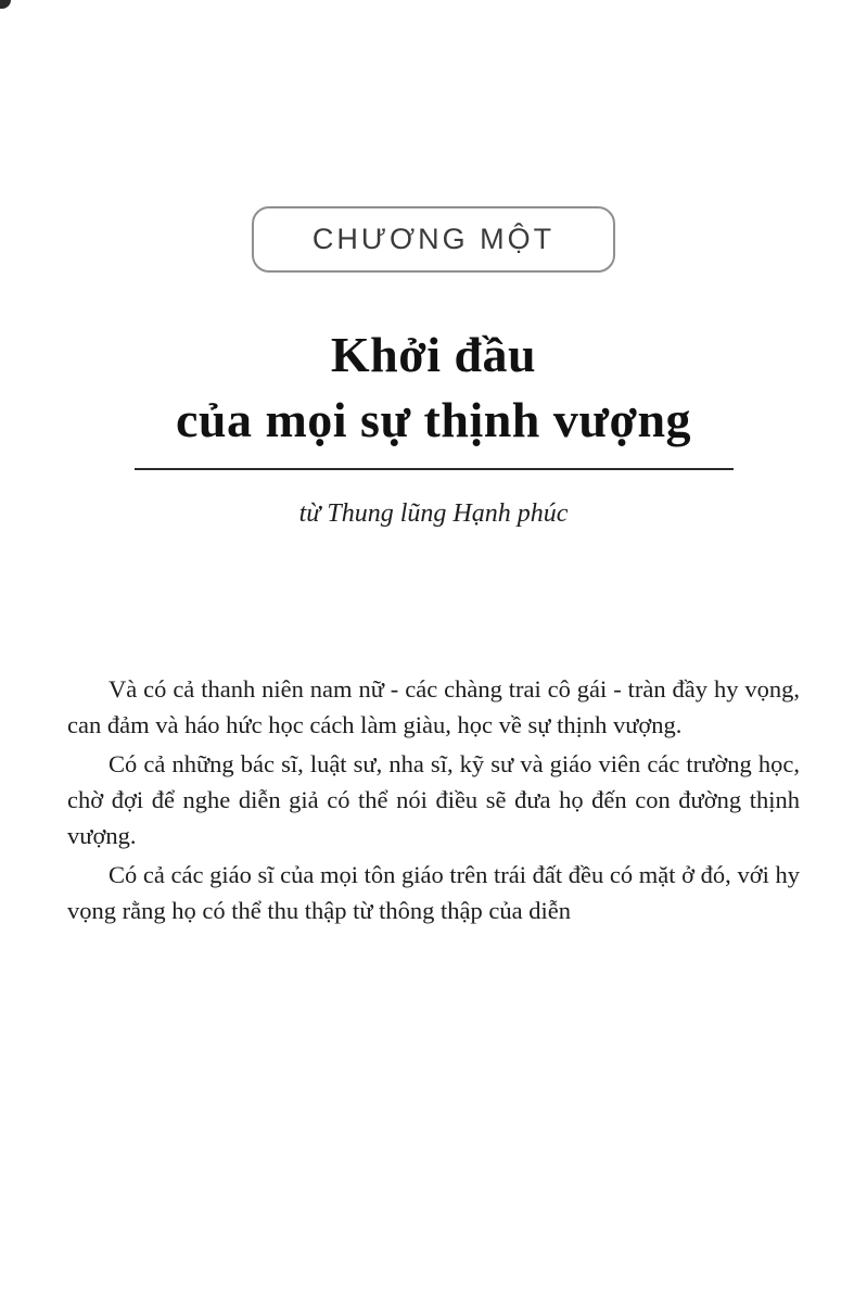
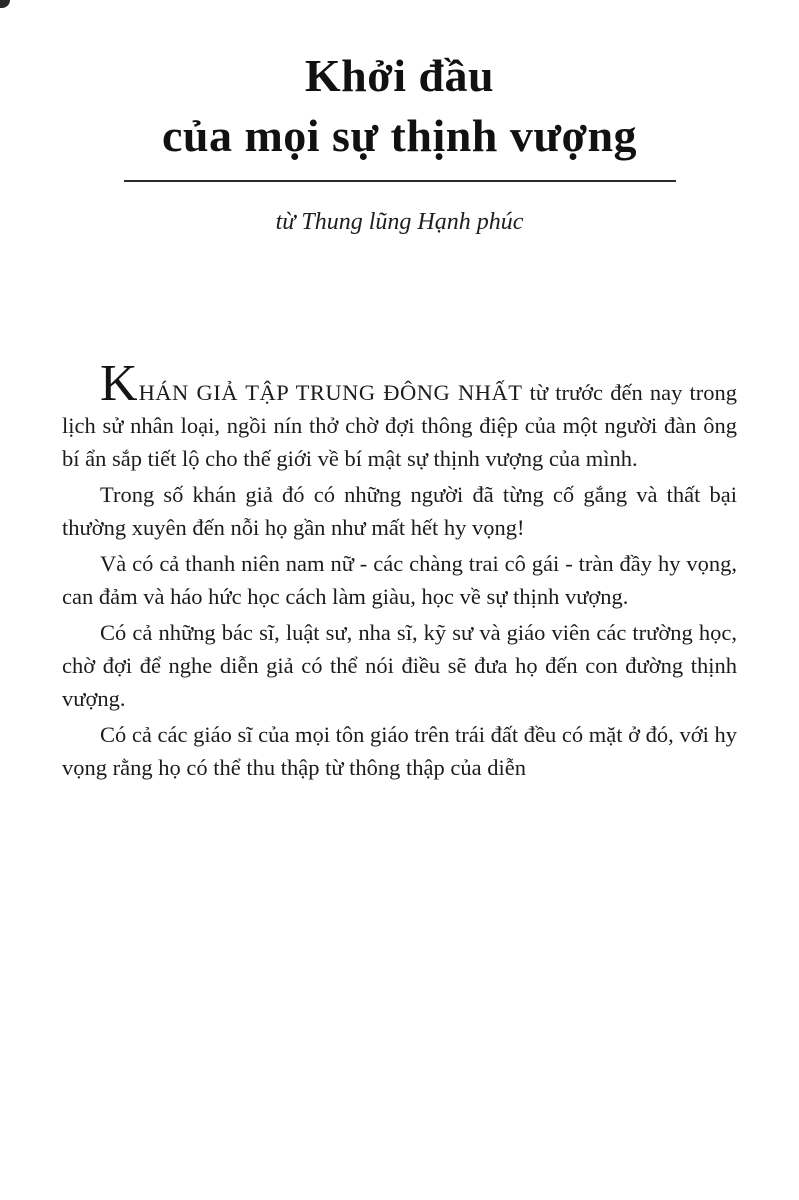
- CHƯƠNG MỘT
  Khởi đầu
  của mọi sự thịnh vượng
  từ Thung lũng Hạnh phúc
+ KHÁN GIẢ TẬP TRUNG ĐÔNG NHẤT từ trước đến nay trong lịch sử nhân loại, ngồi nín thở chờ đợi thông điệp của một người đàn ông bí ẩn sắp tiết lộ cho thế giới về bí mật sự thịnh vượng của mình.
+ Trong số khán giả đó có những người đã từng cố gắng và thất bại thường xuyên đến nỗi họ gần như mất hết hy vọng!
  Và có cả thanh niên nam nữ - các chàng trai cô gái - tràn đầy hy vọng, can đảm và háo hức học cách làm giàu, học về sự thịnh vượng.
  Có cả những bác sĩ, luật sư, nha sĩ, kỹ sư và giáo viên các trường học, chờ đợi để nghe diễn giả có thể nói điều sẽ đưa họ đến con đường thịnh vượng.
  Có cả các giáo sĩ của mọi tôn giáo trên trái đất đều có mặt ở đó, với hy vọng rằng họ có thể thu thập từ thông thập của diễn
